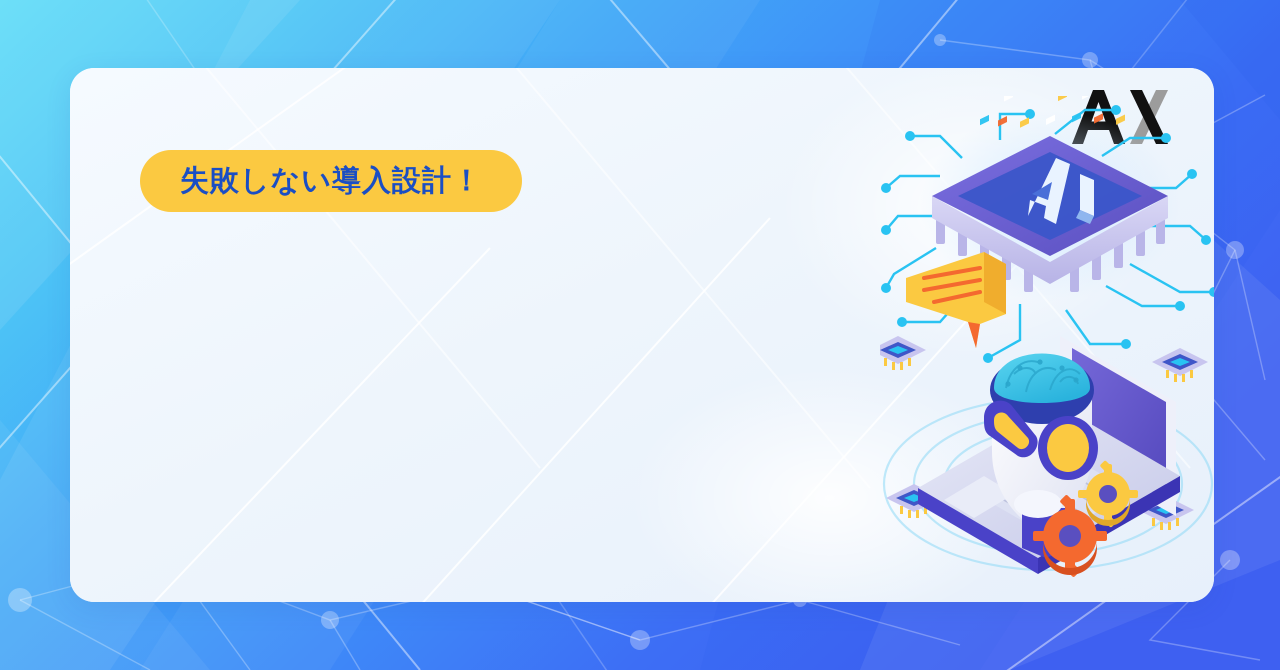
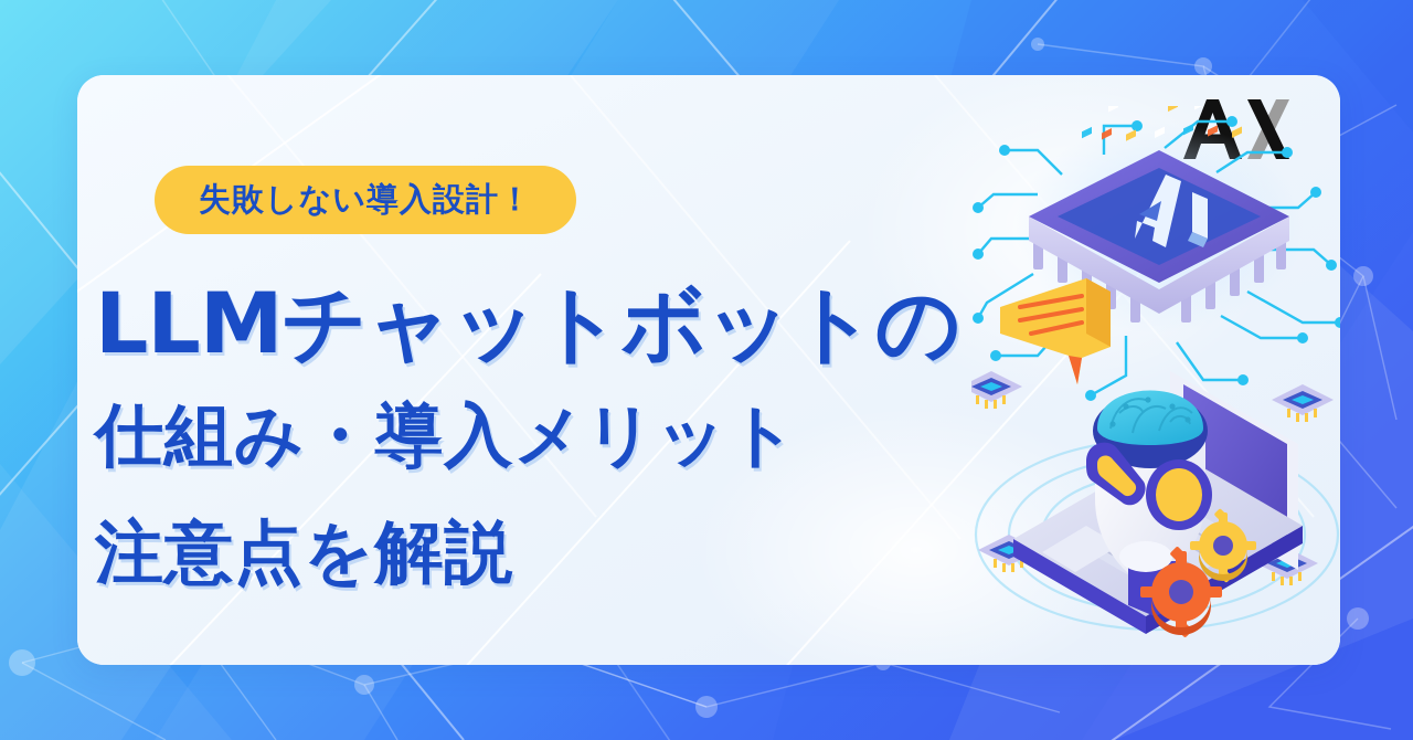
  失敗しない導入設計！
+ LLMチャットボットの
+ 仕組み・導入メリット
+ 注意点を解説
